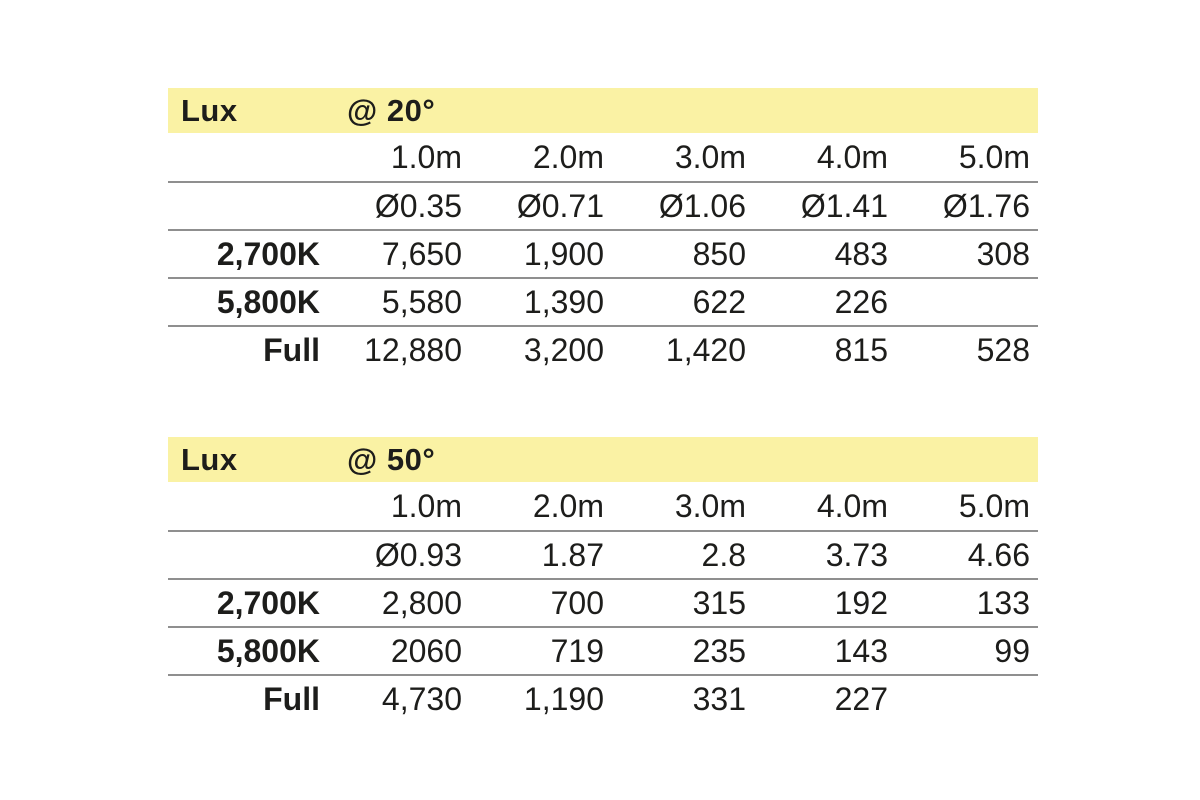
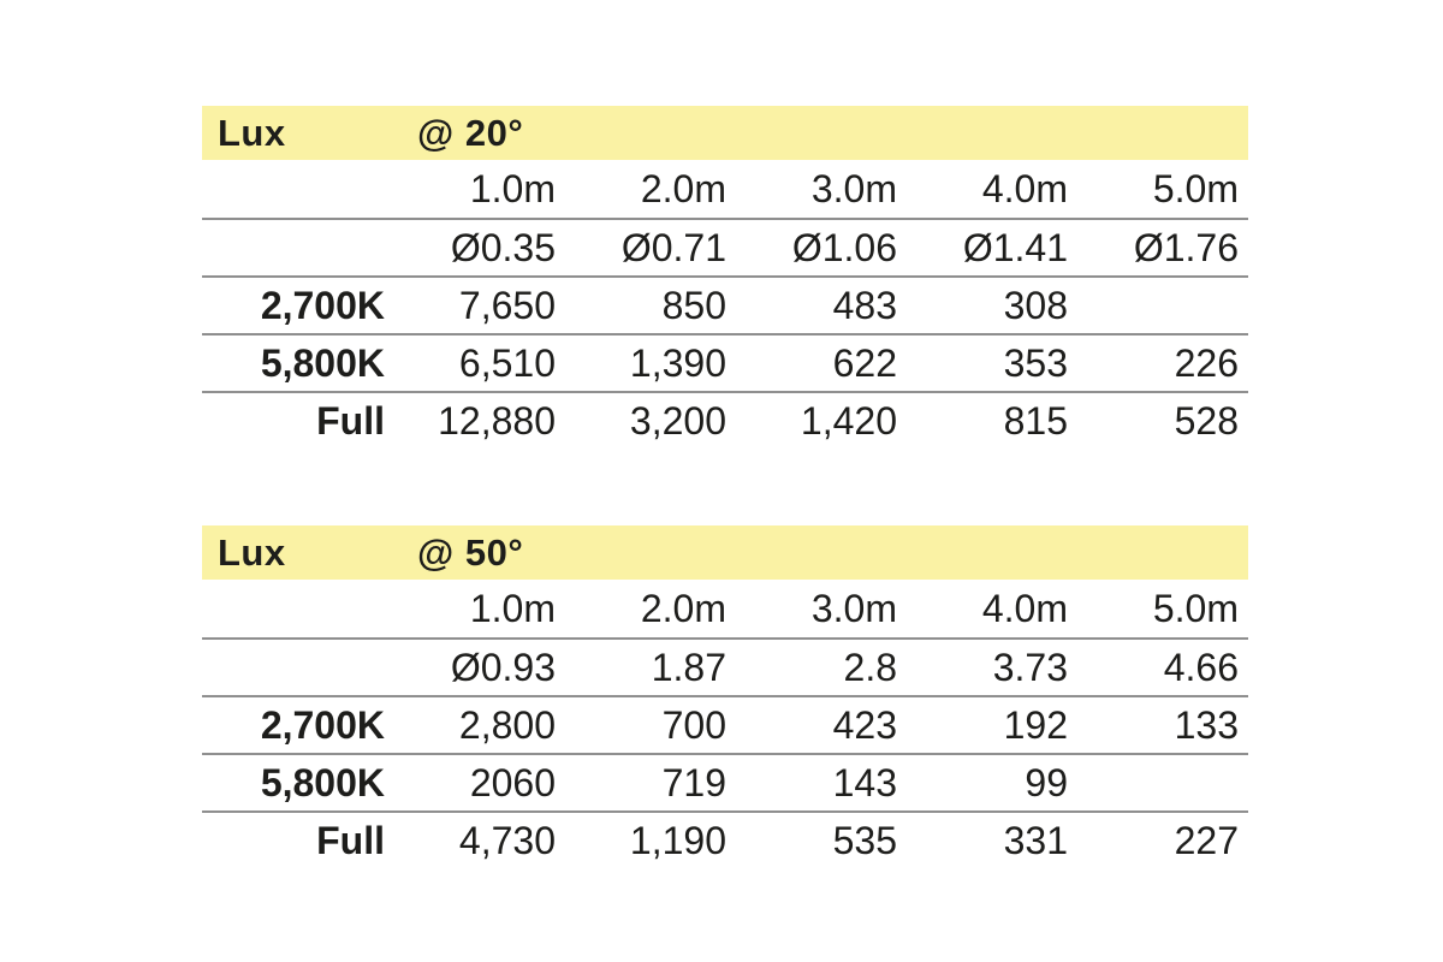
  Lux
  @ 20°
  1.0m
  2.0m
  3.0m
  4.0m
  5.0m
  Ø0.35
  Ø0.71
  Ø1.06
  Ø1.41
  Ø1.76
  2,700K
  7,650
- 1,900
  850
  483
  308
  5,800K
- 5,580
+ 6,510
  1,390
  622
+ 353
  226
  Full
  12,880
  3,200
  1,420
  815
  528
  Lux
  @ 50°
  1.0m
  2.0m
  3.0m
  4.0m
  5.0m
  Ø0.93
  1.87
  2.8
  3.73
  4.66
  2,700K
  2,800
  700
- 315
+ 423
  192
  133
  5,800K
  2060
  719
- 235
  143
  99
  Full
  4,730
  1,190
+ 535
  331
  227
